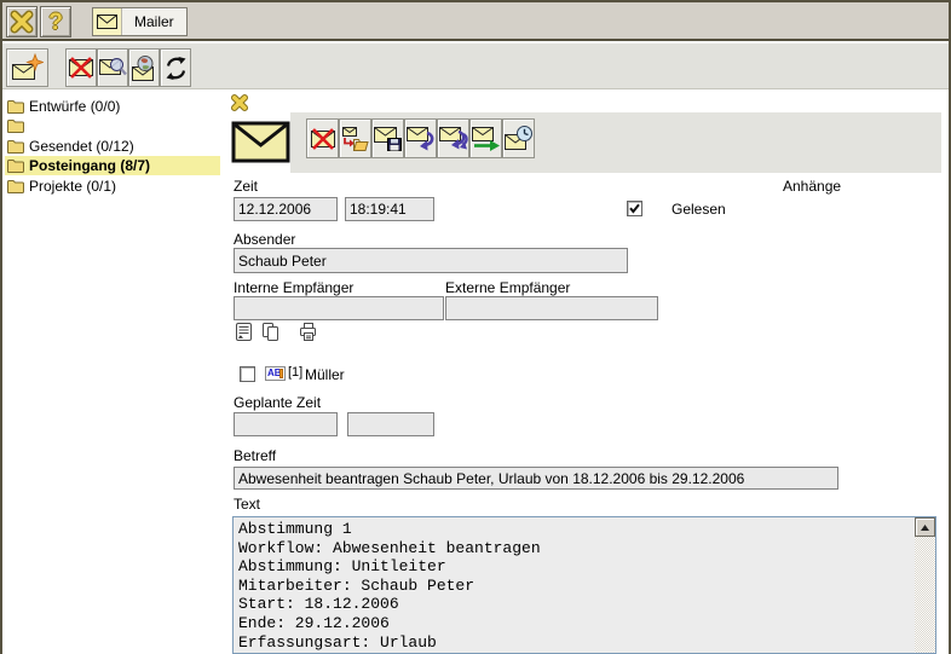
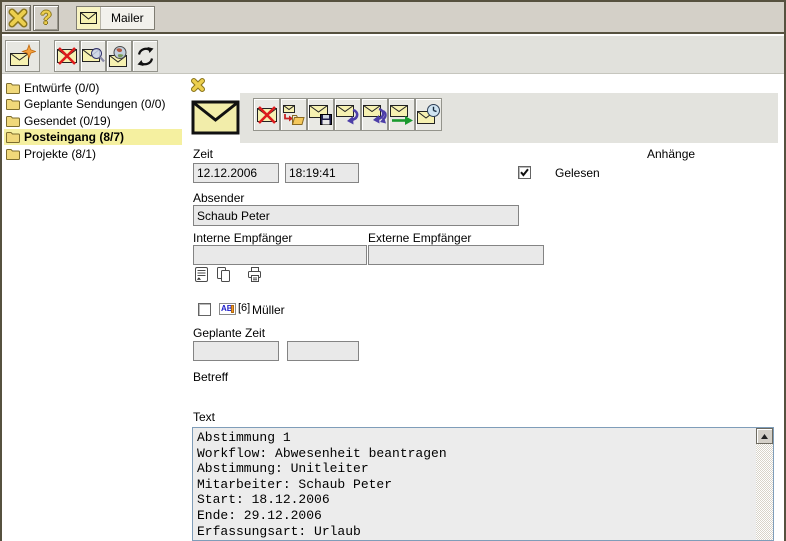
  ?
  Mailer
  Entwürfe (0/0)
+ Geplante Sendungen (0/0)
- Gesendet (0/12)
+ Gesendet (0/19)
  Posteingang (8/7)
- Projekte (0/1)
+ Projekte (8/1)
  Zeit
  Anhänge
  12.12.2006
  18:19:41
  Gelesen
  Absender
  Schaub Peter
  Interne Empfänger
  Externe Empfänger
  AB
- [1]
+ [6]
  Müller
  Geplante Zeit
  Betreff
- Abwesenheit beantragen Schaub Peter, Urlaub von 18.12.2006 bis 29.12.2006
  Text
  Abstimmung 1
  Workflow: Abwesenheit beantragen
  Abstimmung: Unitleiter
  Mitarbeiter: Schaub Peter
  Start: 18.12.2006
  Ende: 29.12.2006
  Erfassungsart: Urlaub
